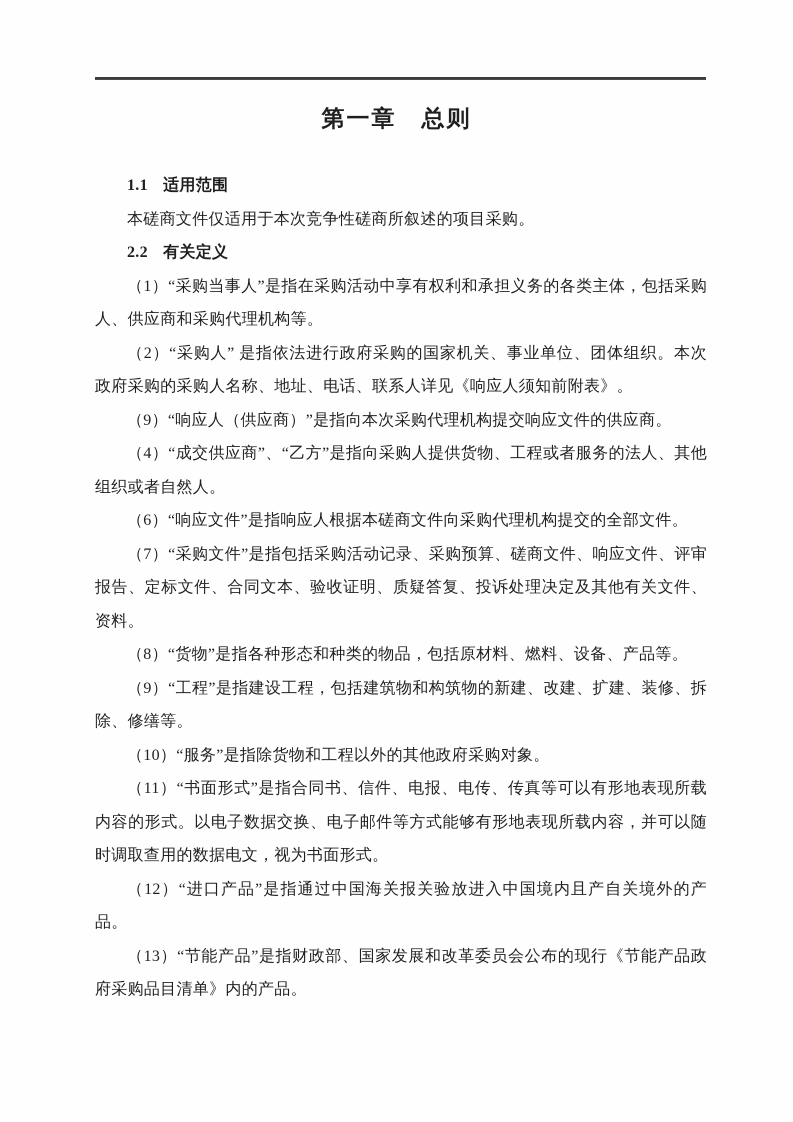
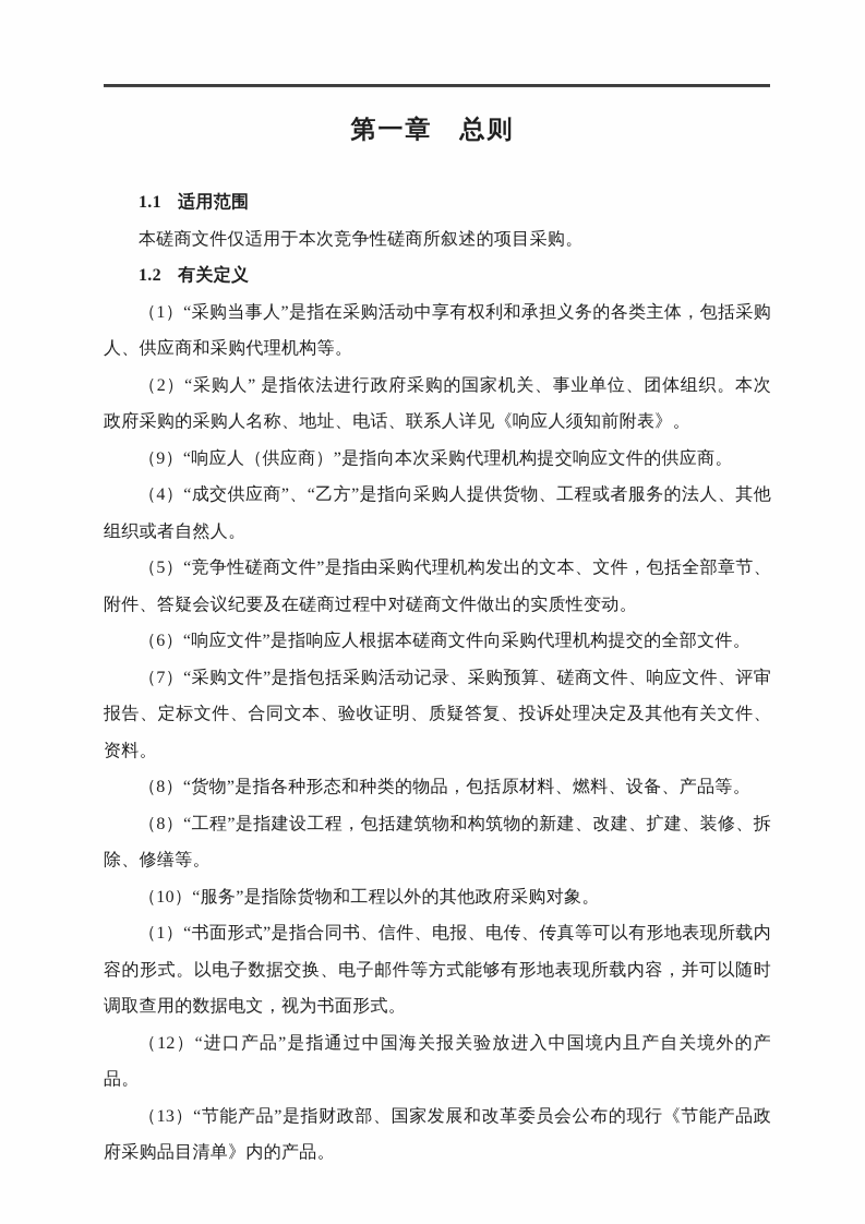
  第一章 总则
  1.1 适用范围
  本磋商文件仅适用于本次竞争性磋商所叙述的项目采购。
- 2.2 有关定义
+ 1.2 有关定义
  （1）“采购当事人”是指在采购活动中享有权利和承担义务的各类主体，包括采购人、供应商和采购代理机构等。
  （2）“采购人” 是指依法进行政府采购的国家机关、事业单位、团体组织。本次政府采购的采购人名称、地址、电话、联系人详见《响应人须知前附表》。
  （9）“响应人（供应商）”是指向本次采购代理机构提交响应文件的供应商。
  （4）“成交供应商”、“乙方”是指向采购人提供货物、工程或者服务的法人、其他组织或者自然人。
+ （5）“竞争性磋商文件”是指由采购代理机构发出的文本、文件，包括全部章节、附件、答疑会议纪要及在磋商过程中对磋商文件做出的实质性变动。
  （6）“响应文件”是指响应人根据本磋商文件向采购代理机构提交的全部文件。
  （7）“采购文件”是指包括采购活动记录、采购预算、磋商文件、响应文件、评审报告、定标文件、合同文本、验收证明、质疑答复、投诉处理决定及其他有关文件、资料。
  （8）“货物”是指各种形态和种类的物品，包括原材料、燃料、设备、产品等。
- （9）“工程”是指建设工程，包括建筑物和构筑物的新建、改建、扩建、装修、拆除、修缮等。
+ （8）“工程”是指建设工程，包括建筑物和构筑物的新建、改建、扩建、装修、拆除、修缮等。
  （10）“服务”是指除货物和工程以外的其他政府采购对象。
- （11）“书面形式”是指合同书、信件、电报、电传、传真等可以有形地表现所载内容的形式。以电子数据交换、电子邮件等方式能够有形地表现所载内容，并可以随时调取查用的数据电文，视为书面形式。
+ （1）“书面形式”是指合同书、信件、电报、电传、传真等可以有形地表现所载内容的形式。以电子数据交换、电子邮件等方式能够有形地表现所载内容，并可以随时调取查用的数据电文，视为书面形式。
  （12）“进口产品”是指通过中国海关报关验放进入中国境内且产自关境外的产品。
  （13）“节能产品”是指财政部、国家发展和改革委员会公布的现行《节能产品政府采购品目清单》内的产品。
